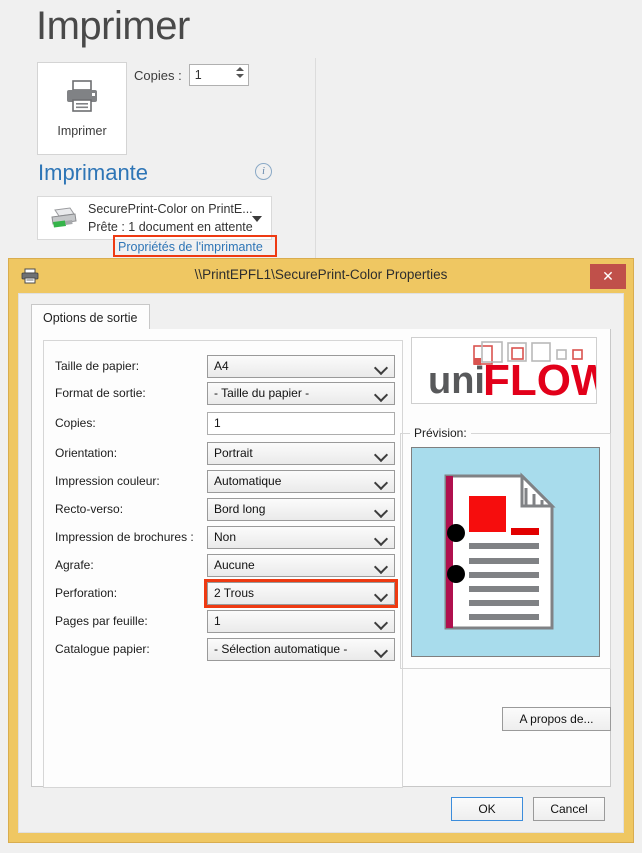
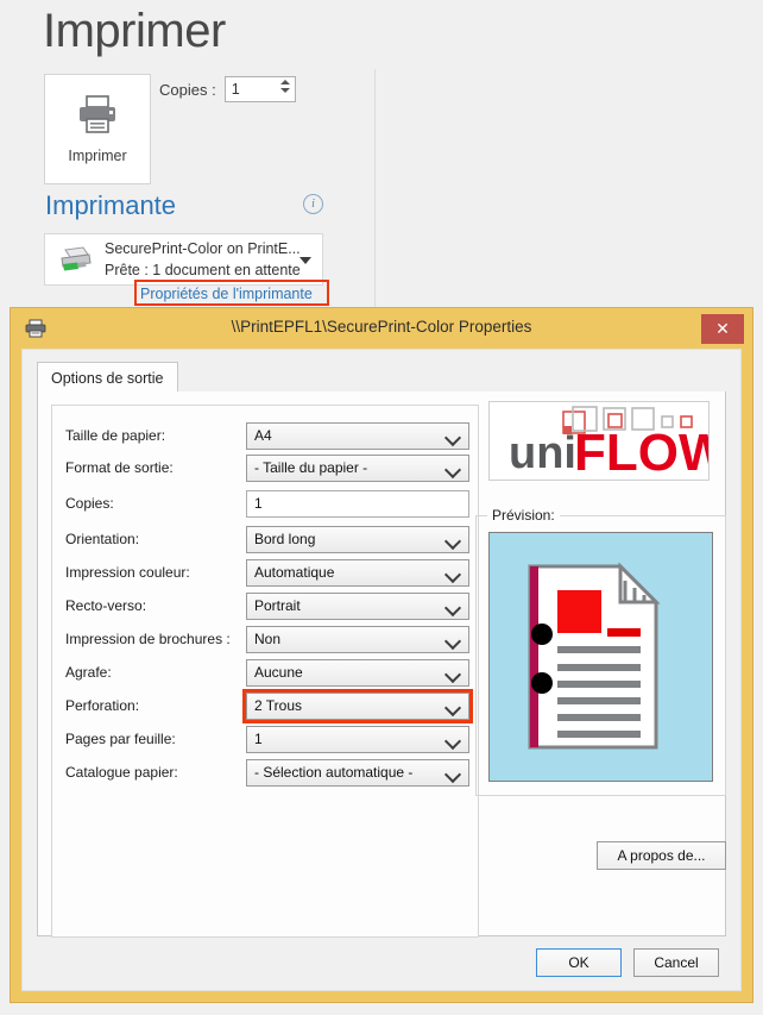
  Imprimer
  Imprimer
  Copies :
  1
  Imprimante
  i
  SecurePrint-Color on PrintE...
  Prête : 1 document en attente
  Propriétés de l'imprimante
  \\PrintEPFL1\SecurePrint-Color Properties
  ✕
  Options de sortie
  Taille de papier:
  A4
  Format de sortie:
  - Taille du papier -
  Copies:
  1
  Orientation:
- Portrait
+ Bord long
  Impression couleur:
  Automatique
  Recto-verso:
- Bord long
+ Portrait
  Impression de brochures :
  Non
  Agrafe:
  Aucune
  Perforation:
  2 Trous
  Pages par feuille:
  1
  Catalogue papier:
  - Sélection automatique -
  OK
  Cancel
  uni
  FLOW
  Prévision:
  A propos de...
